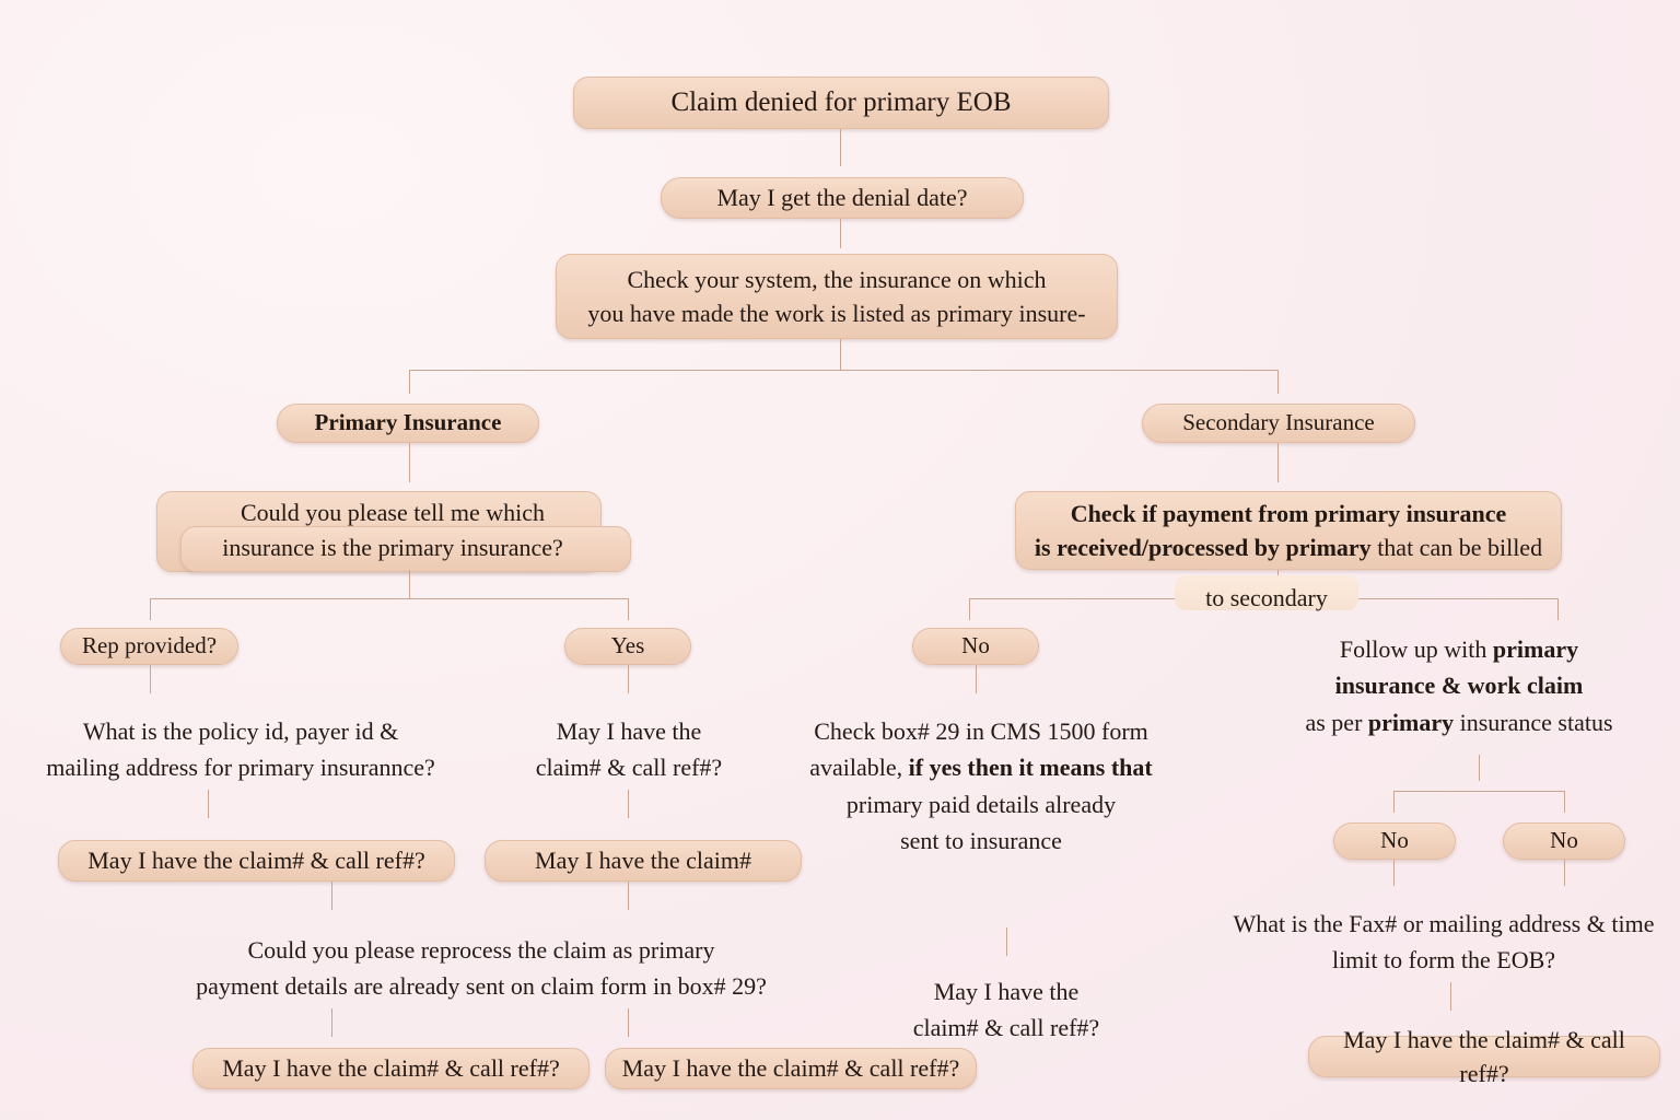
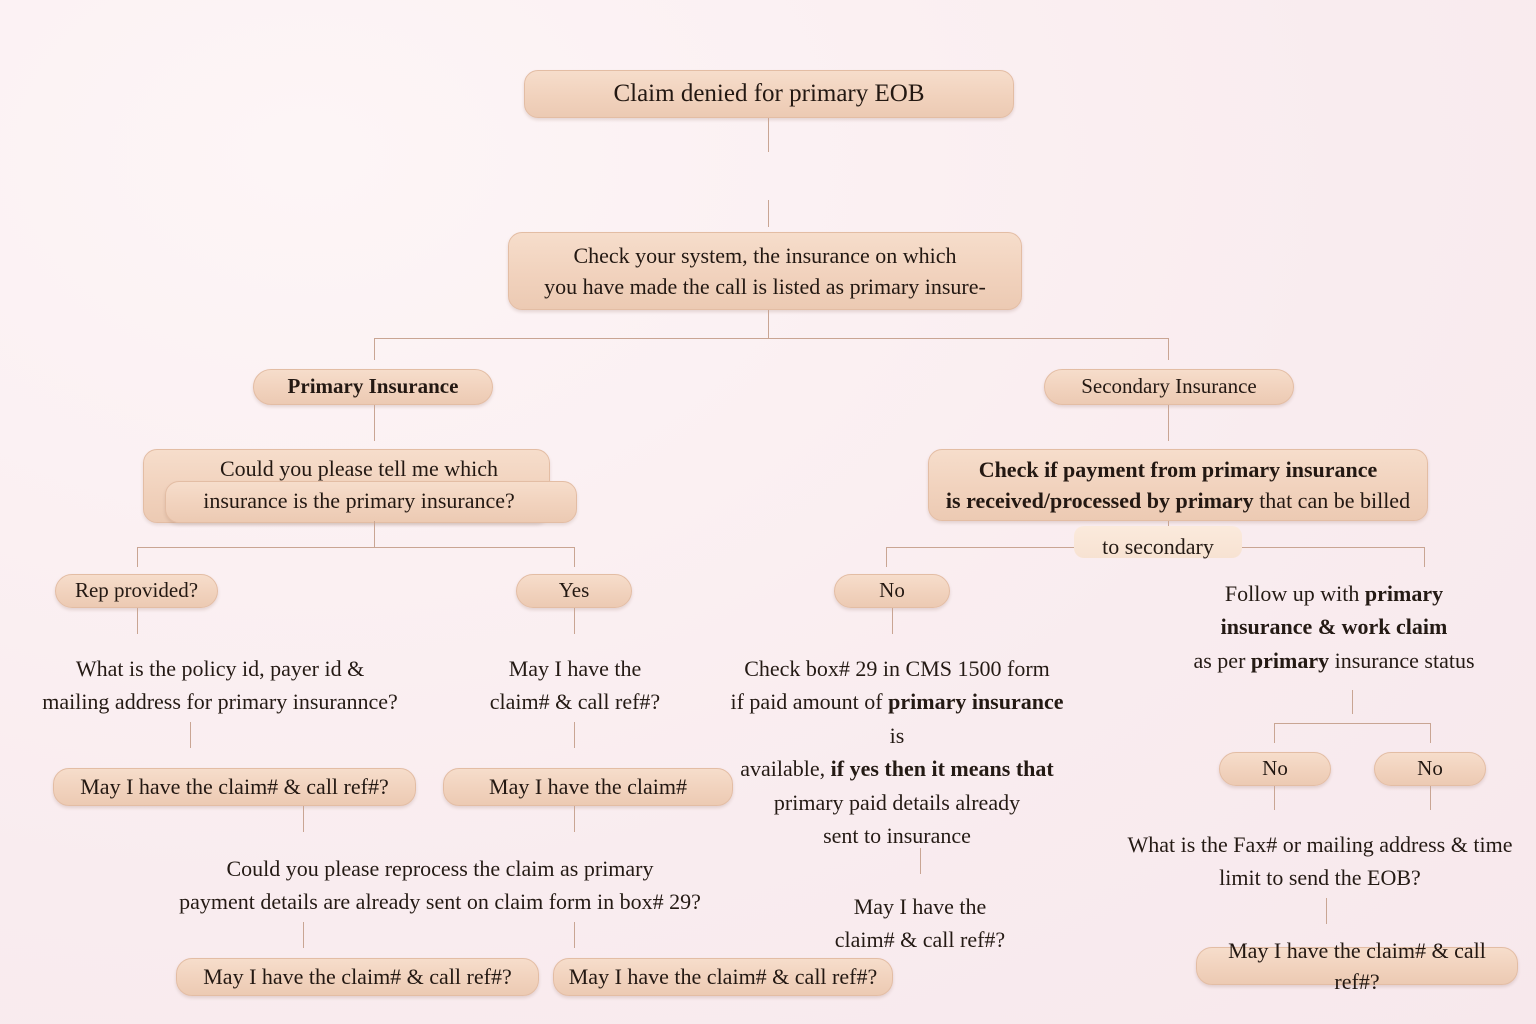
  Claim denied for primary EOB
- May I get the denial date?
  Check your system, the insurance on which
- you have made the work is listed as primary insure-
+ you have made the call is listed as primary insure-
  Primary Insurance
  Secondary Insurance
  Could you please tell me which
  insurance is the primary insurance?
  Check if payment from primary insurance
  is received/processed by primary that can be billed
  to secondary
  Rep provided?
  Yes
  No
  What is the policy id, payer id &
  mailing address for primary insurannce?
  May I have the
  claim# & call ref#?
  Check box# 29 in CMS 1500 form
+ if paid amount of primary insurance is
  available, if yes then it means that
  primary paid details already
  sent to insurance
  Follow up with primary
  insurance & work claim
  as per primary insurance status
  No
  No
  May I have the claim# & call ref#?
  May I have the claim#
  Could you please reprocess the claim as primary
  payment details are already sent on claim form in box# 29?
  May I have the claim# & call ref#?
  May I have the claim# & call ref#?
  May I have the
  claim# & call ref#?
  What is the Fax# or mailing address & time
- limit to form the EOB?
+ limit to send the EOB?
  May I have the claim# & call ref#?
